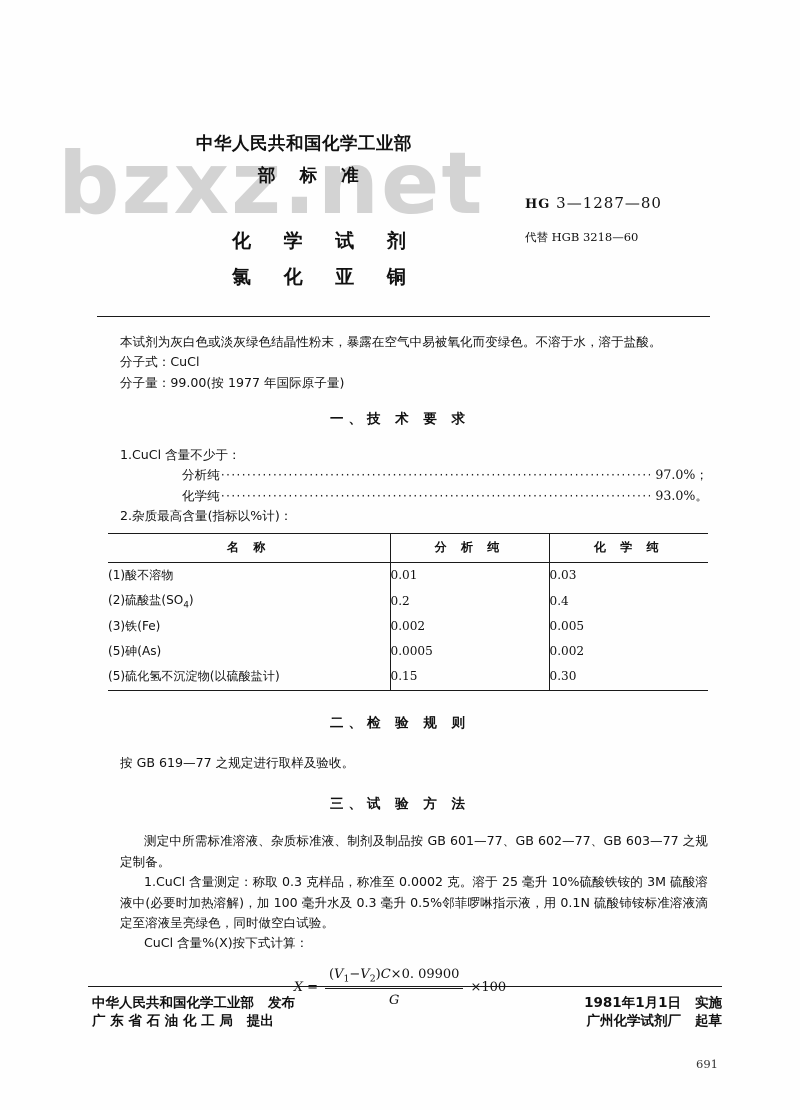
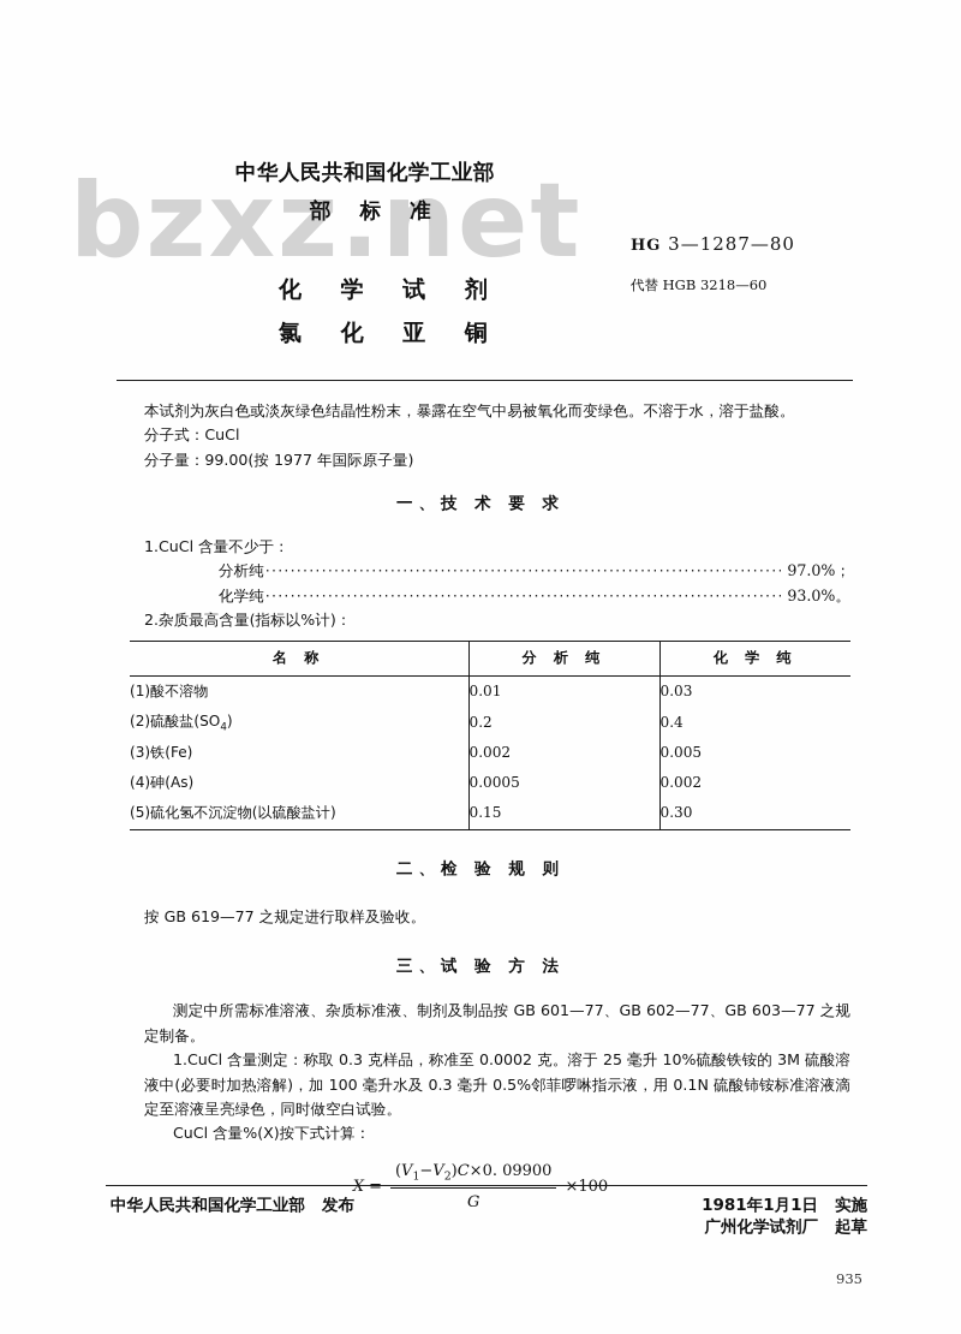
  bzxz.net
  中华人民共和国化学工业部
  部 标 准
  HG 3—1287—80
  代替 HGB 3218—60
  化 学 试 剂
  氯 化 亚 铜
  本试剂为灰白色或淡灰绿色结晶性粉末，暴露在空气中易被氧化而变绿色。不溶于水，溶于盐酸。
  分子式：CuCl
  分子量：99.00(按 1977 年国际原子量)
  一、技 术 要 求
  1.CuCl 含量不少于：
  分析纯
  ···················································································
  97.0%；
  化学纯
  ···················································································
  93.0%。
  2.杂质最高含量(指标以%计)：
  名 称	分 析 纯	化 学 纯
  (1)酸不溶物	0.01	0.03
  (2)硫酸盐(SO4)	0.2	0.4
  (3)铁(Fe)	0.002	0.005
- (5)砷(As)	0.0005	0.002
+ (4)砷(As)	0.0005	0.002
  (5)硫化氢不沉淀物(以硫酸盐计)	0.15	0.30
  二、检 验 规 则
  按 GB 619—77 之规定进行取样及验收。
  三、试 验 方 法
  测定中所需标准溶液、杂质标准液、制剂及制品按 GB 601—77、GB 602—77、GB 603—77 之规定制备。
  1.CuCl 含量测定：称取 0.3 克样品，称准至 0.0002 克。溶于 25 毫升 10%硫酸铁铵的 3M 硫酸溶液中(必要时加热溶解)，加 100 毫升水及 0.3 毫升 0.5%邻菲啰啉指示液，用 0.1N 硫酸铈铵标准溶液滴定至溶液呈亮绿色，同时做空白试验。
  CuCl 含量%(X)按下式计算：
  X
  =
  (V1−V2)C×0. 09900
  G
  ×100
  中华人民共和国化学工业部 发布
- 广 东 省 石 油 化 工 局 提出
  1981年1月1日 实施
  广州化学试剂厂 起草
- 691
+ 935
